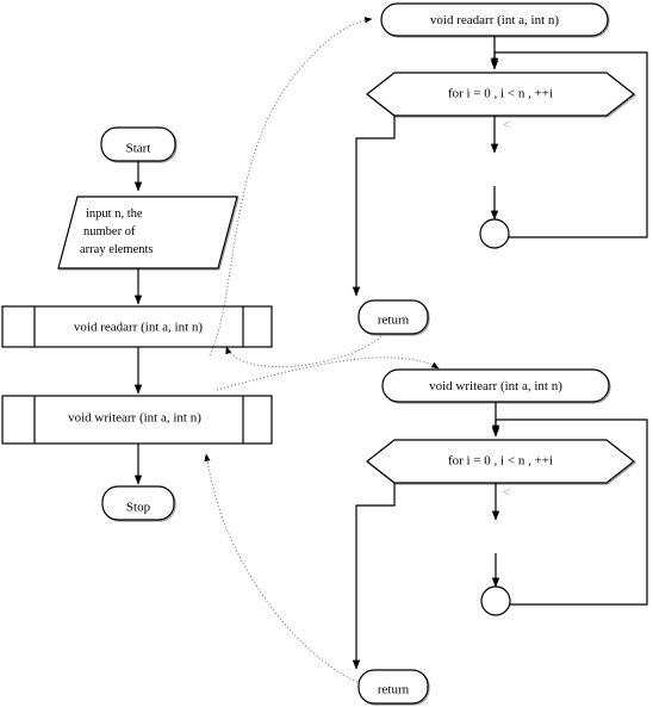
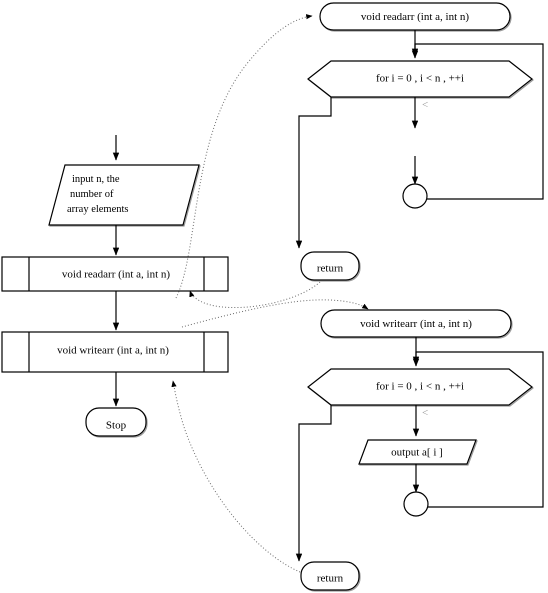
- Start
  input n, the
  number of
  array elements
  void readarr (int a, int n)
  void writearr (int a, int n)
  Stop
  void readarr (int a, int n)
  for i = 0 , i < n , ++i
  <
  return
  void writearr (int a, int n)
  for i = 0 , i < n , ++i
  <
+ output a[ i ]
  return
